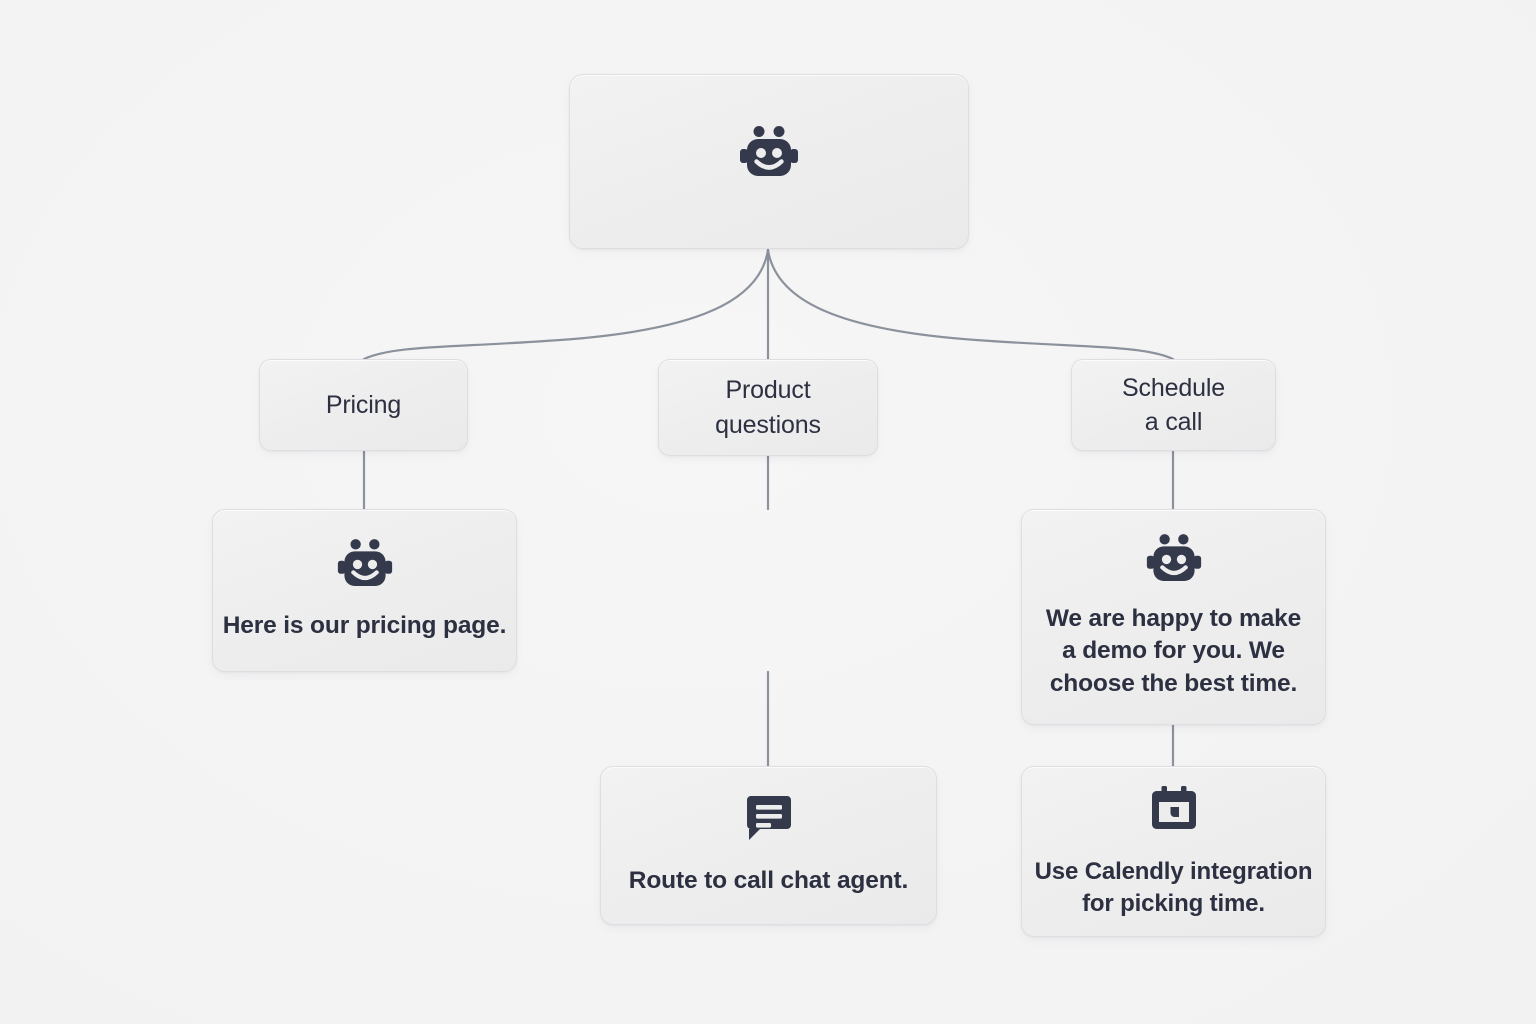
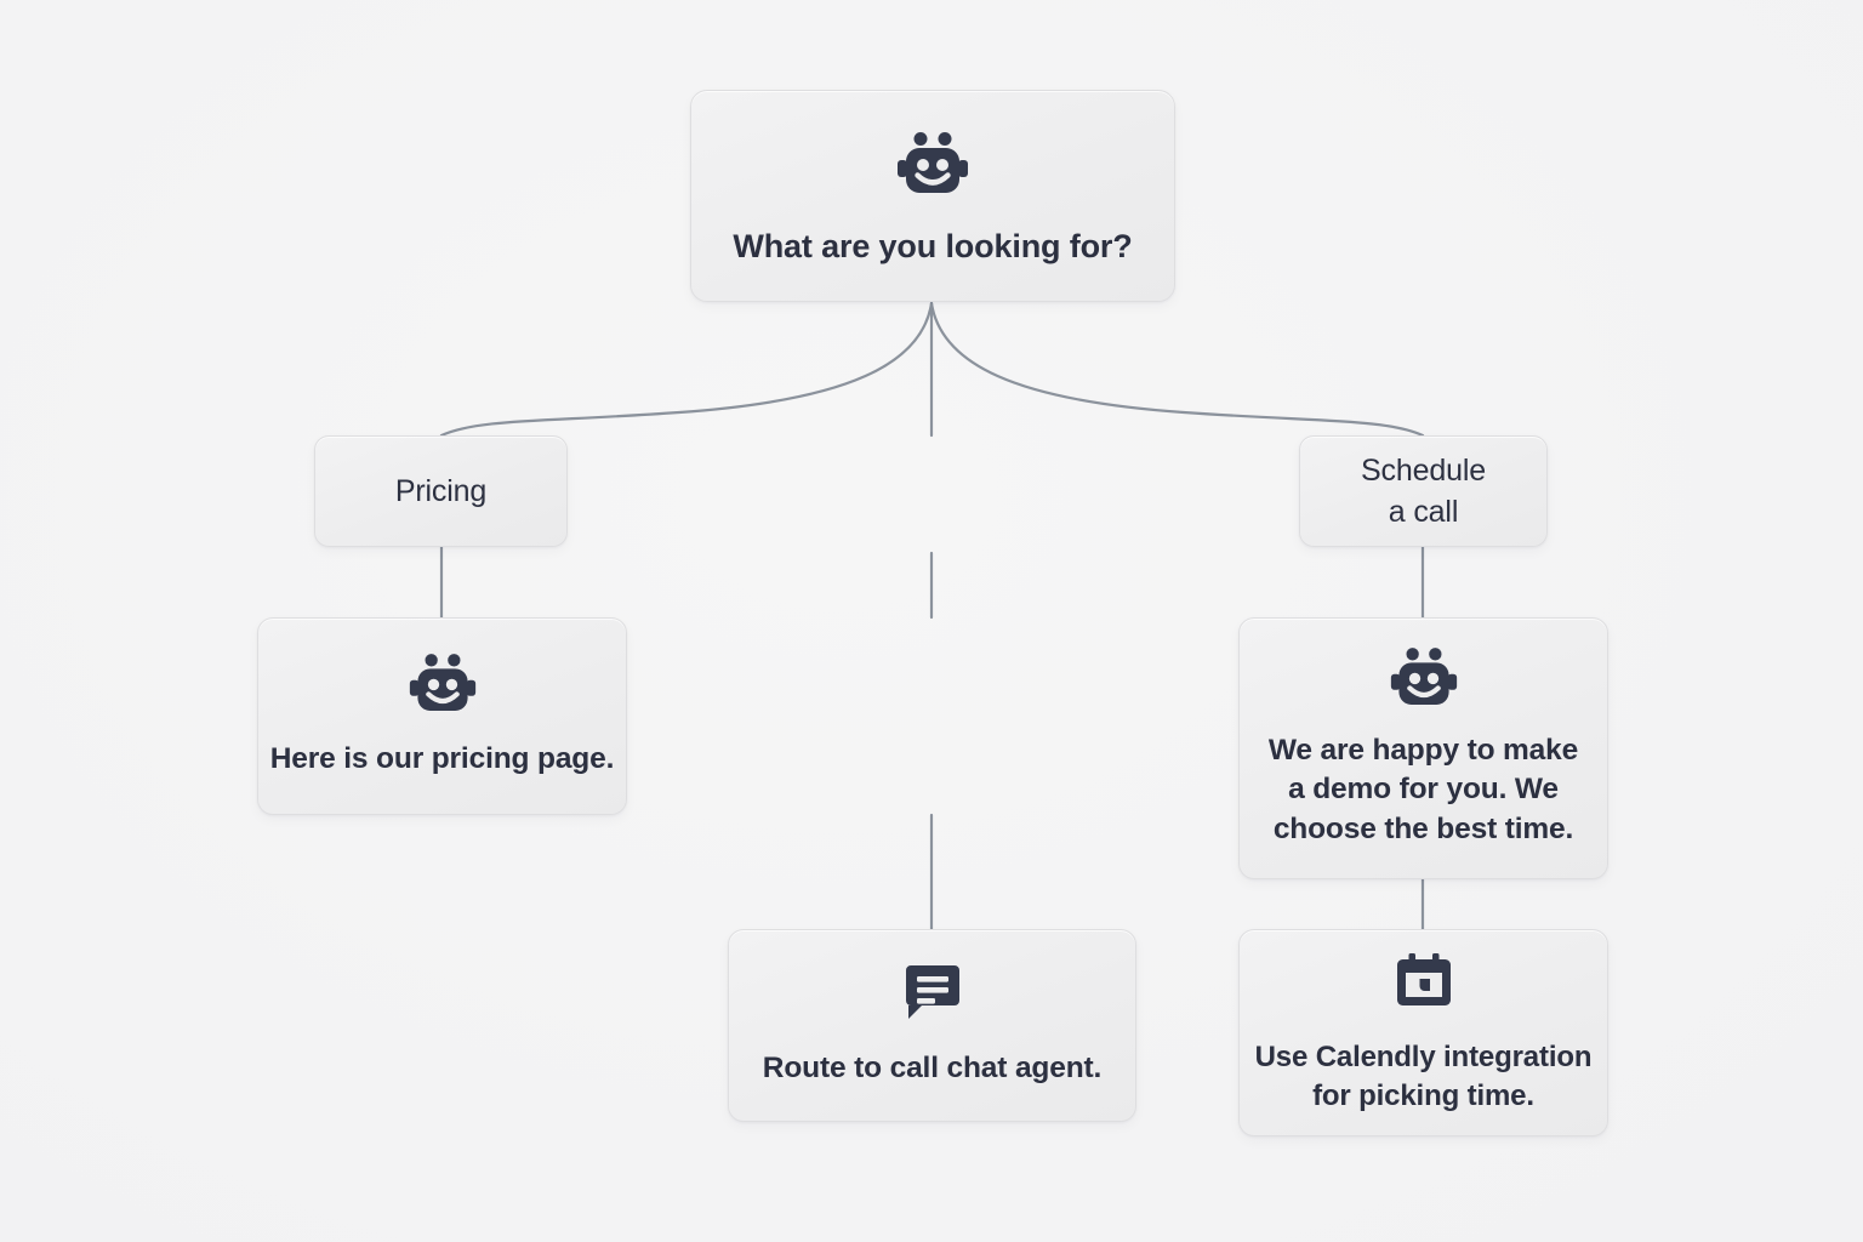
+ What are you looking for?
  Pricing
- Product
- questions
  Schedule
  a call
  Here is our pricing page.
  We are happy to make
  a demo for you. We
  choose the best time.
  Route to call chat agent.
  Use Calendly integration
  for picking time.
